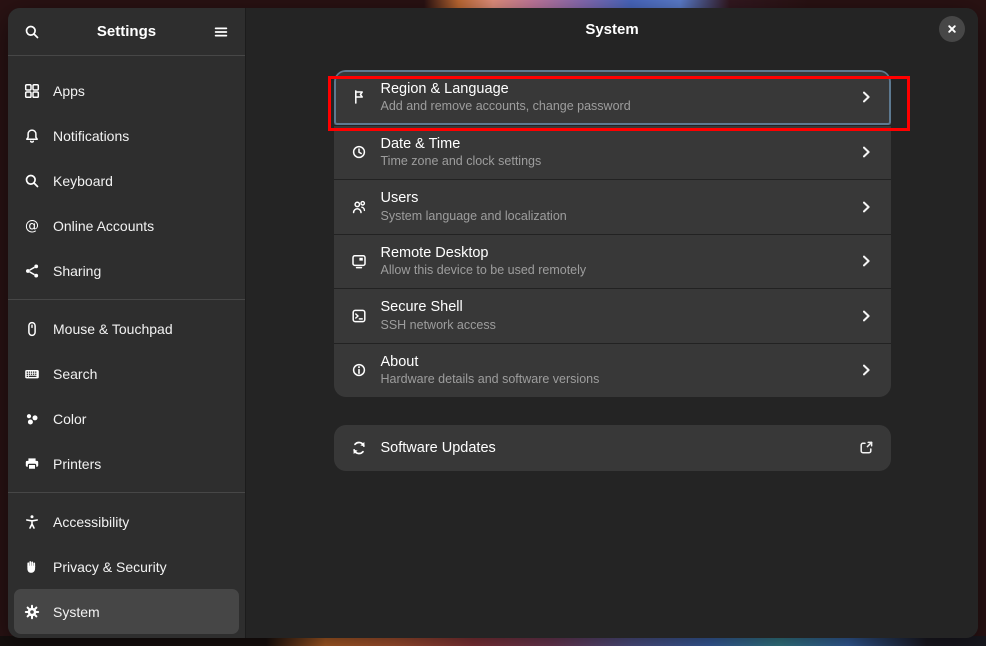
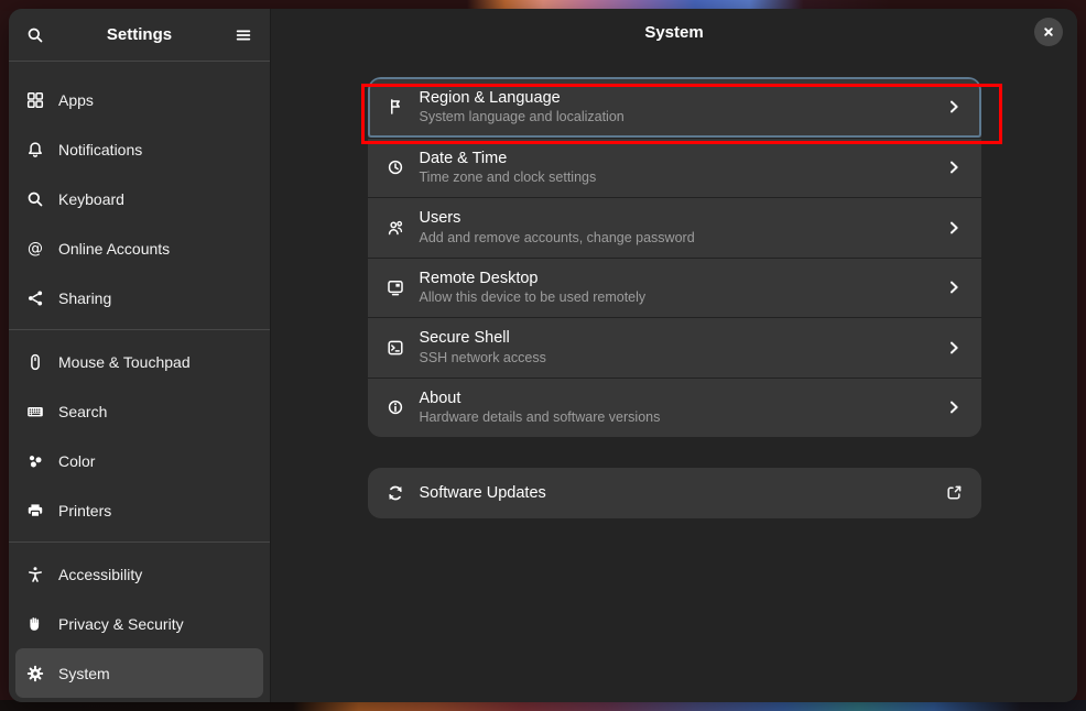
  Settings
  Apps
  Notifications
  Keyboard
  @
  Online Accounts
  Sharing
  Mouse & Touchpad
  Search
  Color
  Printers
  Accessibility
  Privacy & Security
  System
  System
  Region & Language
- Add and remove accounts, change password
+ System language and localization
  Date & Time
  Time zone and clock settings
  Users
- System language and localization
+ Add and remove accounts, change password
  Remote Desktop
  Allow this device to be used remotely
  Secure Shell
  SSH network access
  About
  Hardware details and software versions
  Software Updates
